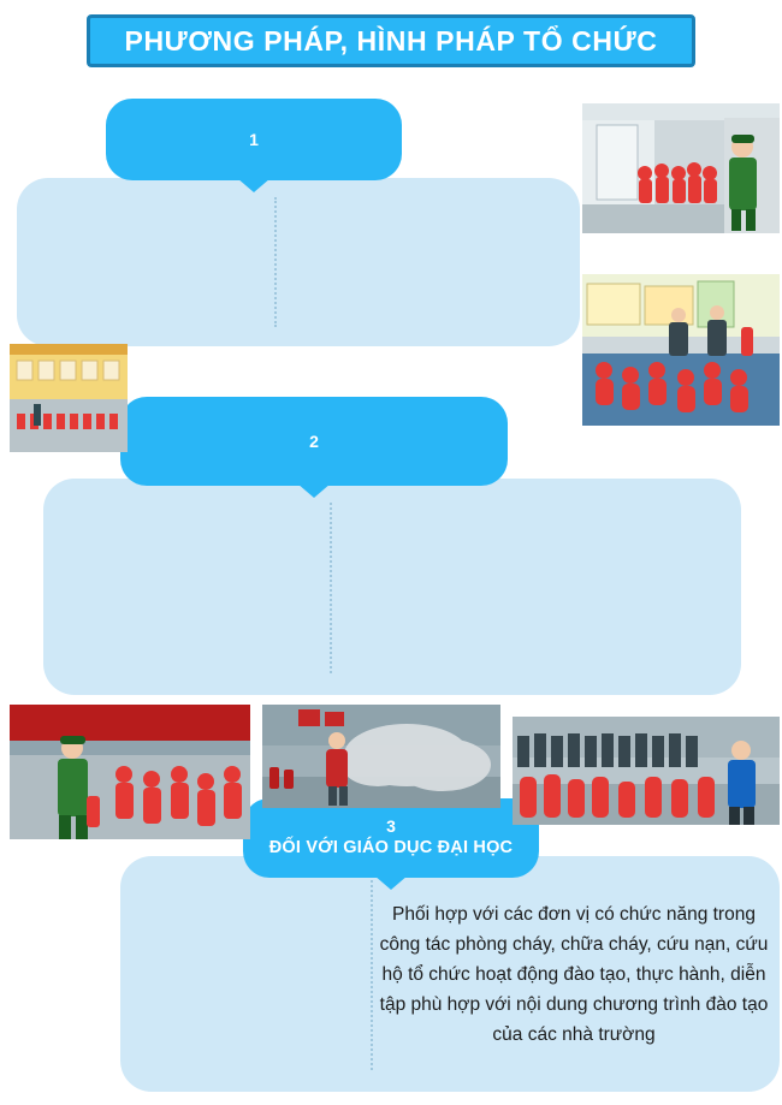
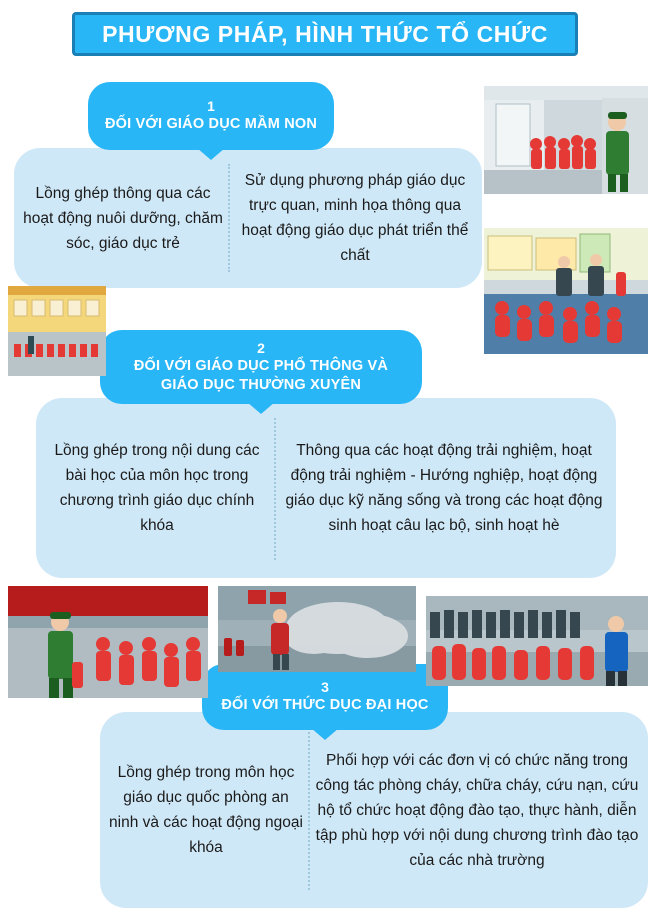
- PHƯƠNG PHÁP, HÌNH PHÁP TỔ CHỨC
+ PHƯƠNG PHÁP, HÌNH THỨC TỔ CHỨC
  1
+ ĐỐI VỚI GIÁO DỤC MẦM NON
+ Lồng ghép thông qua các hoạt động nuôi dưỡng, chăm sóc, giáo dục trẻ
+ Sử dụng phương pháp giáo dục trực quan, minh họa thông qua hoạt động giáo dục phát triển thể chất
  2
+ ĐỐI VỚI GIÁO DỤC PHỔ THÔNG VÀ GIÁO DỤC THƯỜNG XUYÊN
+ Lồng ghép trong nội dung các bài học của môn học trong chương trình giáo dục chính khóa
+ Thông qua các hoạt động trải nghiệm, hoạt động trải nghiệm - Hướng nghiệp, hoạt động giáo dục kỹ năng sống và trong các hoạt động sinh hoạt câu lạc bộ, sinh hoạt hè
  3
- ĐỐI VỚI GIÁO DỤC ĐẠI HỌC
+ ĐỐI VỚI THỨC DỤC ĐẠI HỌC
+ Lồng ghép trong môn học giáo dục quốc phòng an ninh và các hoạt động ngoại khóa
  Phối hợp với các đơn vị có chức năng trong công tác phòng cháy, chữa cháy, cứu nạn, cứu hộ tổ chức hoạt động đào tạo, thực hành, diễn tập phù hợp với nội dung chương trình đào tạo của các nhà trường
